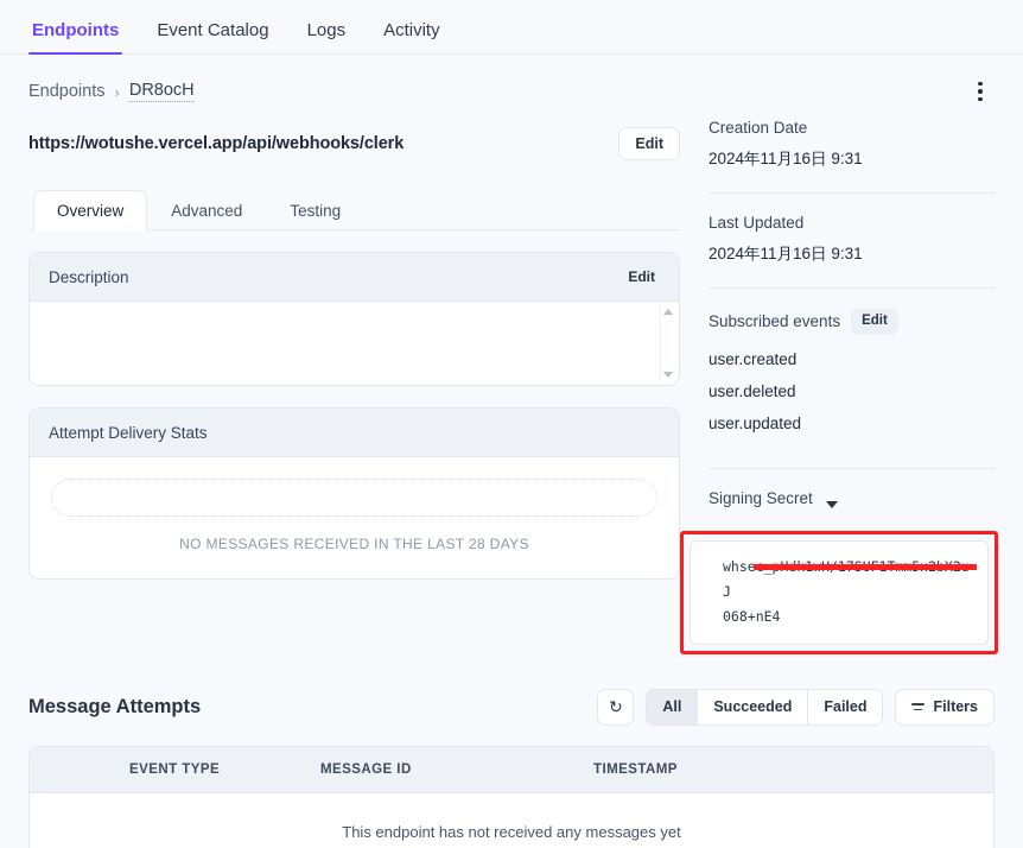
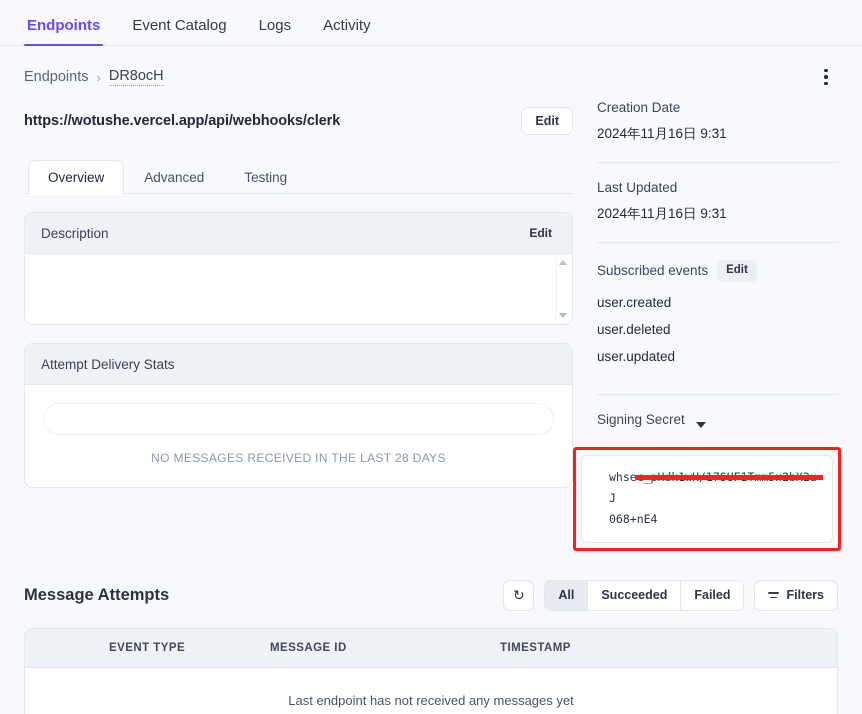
  Endpoints
  Event Catalog
  Logs
  Activity
  Endpoints
  ›
  DR8ocH
  https://wotushe.vercel.app/api/webhooks/clerk
  Edit
  Overview
  Advanced
  Testing
  Description
  Edit
  Attempt Delivery Stats
  NO MESSAGES RECEIVED IN THE LAST 28 DAYS
  Creation Date
  2024年11月16日 9:31
  Last Updated
  2024年11月16日 9:31
  Subscribed events
  Edit
  user.created
  user.deleted
  user.updated
  Signing Secret
  068+nE4
  Message Attempts
  ↻
  All
  Succeeded
  Failed
  Filters
  EVENT TYPE
  MESSAGE ID
  TIMESTAMP
- This endpoint has not received any messages yet
+ Last endpoint has not received any messages yet
